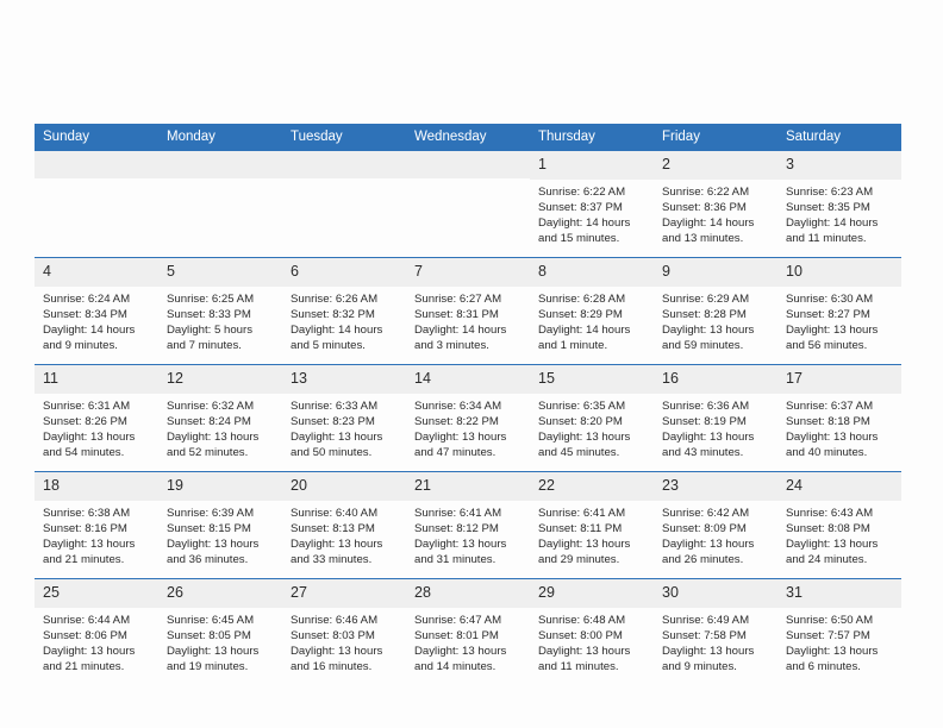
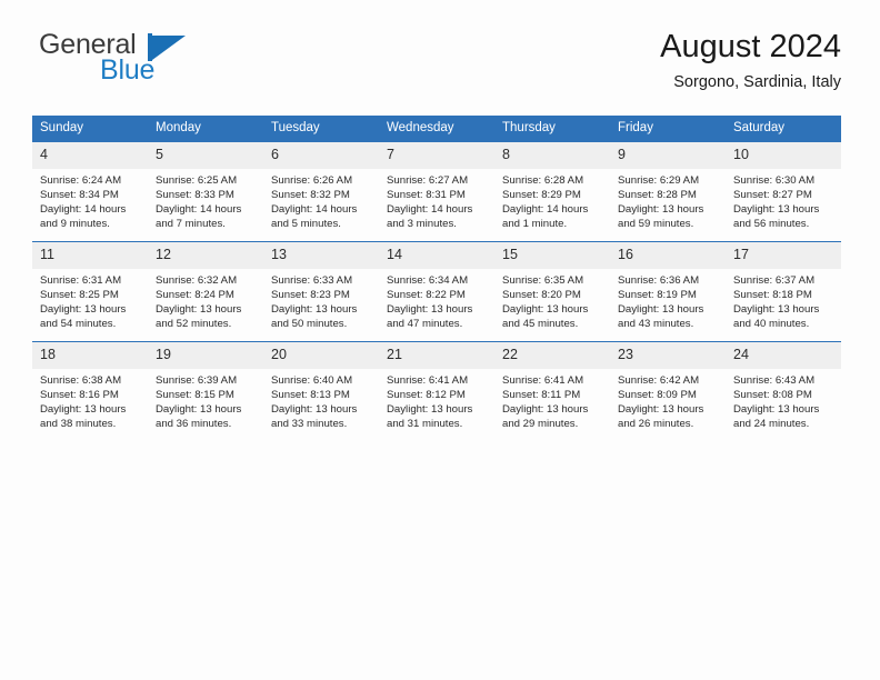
+ General
+ Blue
+ August 2024
+ Sorgono, Sardinia, Italy
  Sunday	Monday	Tuesday	Wednesday	Thursday	Friday	Saturday
- 				1Sunrise: 6:22 AMSunset: 8:37 PMDaylight: 14 hours and 15 minutes.	2Sunrise: 6:22 AMSunset: 8:36 PMDaylight: 14 hours and 13 minutes.	3Sunrise: 6:23 AMSunset: 8:35 PMDaylight: 14 hours and 11 minutes.
- 4Sunrise: 6:24 AMSunset: 8:34 PMDaylight: 14 hours and 9 minutes.	5Sunrise: 6:25 AMSunset: 8:33 PMDaylight: 5 hours and 7 minutes.	6Sunrise: 6:26 AMSunset: 8:32 PMDaylight: 14 hours and 5 minutes.	7Sunrise: 6:27 AMSunset: 8:31 PMDaylight: 14 hours and 3 minutes.	8Sunrise: 6:28 AMSunset: 8:29 PMDaylight: 14 hours and 1 minute.	9Sunrise: 6:29 AMSunset: 8:28 PMDaylight: 13 hours and 59 minutes.	10Sunrise: 6:30 AMSunset: 8:27 PMDaylight: 13 hours and 56 minutes.
+ 4Sunrise: 6:24 AMSunset: 8:34 PMDaylight: 14 hours and 9 minutes.	5Sunrise: 6:25 AMSunset: 8:33 PMDaylight: 14 hours and 7 minutes.	6Sunrise: 6:26 AMSunset: 8:32 PMDaylight: 14 hours and 5 minutes.	7Sunrise: 6:27 AMSunset: 8:31 PMDaylight: 14 hours and 3 minutes.	8Sunrise: 6:28 AMSunset: 8:29 PMDaylight: 14 hours and 1 minute.	9Sunrise: 6:29 AMSunset: 8:28 PMDaylight: 13 hours and 59 minutes.	10Sunrise: 6:30 AMSunset: 8:27 PMDaylight: 13 hours and 56 minutes.
- 11Sunrise: 6:31 AMSunset: 8:26 PMDaylight: 13 hours and 54 minutes.	12Sunrise: 6:32 AMSunset: 8:24 PMDaylight: 13 hours and 52 minutes.	13Sunrise: 6:33 AMSunset: 8:23 PMDaylight: 13 hours and 50 minutes.	14Sunrise: 6:34 AMSunset: 8:22 PMDaylight: 13 hours and 47 minutes.	15Sunrise: 6:35 AMSunset: 8:20 PMDaylight: 13 hours and 45 minutes.	16Sunrise: 6:36 AMSunset: 8:19 PMDaylight: 13 hours and 43 minutes.	17Sunrise: 6:37 AMSunset: 8:18 PMDaylight: 13 hours and 40 minutes.
+ 11Sunrise: 6:31 AMSunset: 8:25 PMDaylight: 13 hours and 54 minutes.	12Sunrise: 6:32 AMSunset: 8:24 PMDaylight: 13 hours and 52 minutes.	13Sunrise: 6:33 AMSunset: 8:23 PMDaylight: 13 hours and 50 minutes.	14Sunrise: 6:34 AMSunset: 8:22 PMDaylight: 13 hours and 47 minutes.	15Sunrise: 6:35 AMSunset: 8:20 PMDaylight: 13 hours and 45 minutes.	16Sunrise: 6:36 AMSunset: 8:19 PMDaylight: 13 hours and 43 minutes.	17Sunrise: 6:37 AMSunset: 8:18 PMDaylight: 13 hours and 40 minutes.
- 18Sunrise: 6:38 AMSunset: 8:16 PMDaylight: 13 hours and 21 minutes.	19Sunrise: 6:39 AMSunset: 8:15 PMDaylight: 13 hours and 36 minutes.	20Sunrise: 6:40 AMSunset: 8:13 PMDaylight: 13 hours and 33 minutes.	21Sunrise: 6:41 AMSunset: 8:12 PMDaylight: 13 hours and 31 minutes.	22Sunrise: 6:41 AMSunset: 8:11 PMDaylight: 13 hours and 29 minutes.	23Sunrise: 6:42 AMSunset: 8:09 PMDaylight: 13 hours and 26 minutes.	24Sunrise: 6:43 AMSunset: 8:08 PMDaylight: 13 hours and 24 minutes.
+ 18Sunrise: 6:38 AMSunset: 8:16 PMDaylight: 13 hours and 38 minutes.	19Sunrise: 6:39 AMSunset: 8:15 PMDaylight: 13 hours and 36 minutes.	20Sunrise: 6:40 AMSunset: 8:13 PMDaylight: 13 hours and 33 minutes.	21Sunrise: 6:41 AMSunset: 8:12 PMDaylight: 13 hours and 31 minutes.	22Sunrise: 6:41 AMSunset: 8:11 PMDaylight: 13 hours and 29 minutes.	23Sunrise: 6:42 AMSunset: 8:09 PMDaylight: 13 hours and 26 minutes.	24Sunrise: 6:43 AMSunset: 8:08 PMDaylight: 13 hours and 24 minutes.
- 25Sunrise: 6:44 AMSunset: 8:06 PMDaylight: 13 hours and 21 minutes.	26Sunrise: 6:45 AMSunset: 8:05 PMDaylight: 13 hours and 19 minutes.	27Sunrise: 6:46 AMSunset: 8:03 PMDaylight: 13 hours and 16 minutes.	28Sunrise: 6:47 AMSunset: 8:01 PMDaylight: 13 hours and 14 minutes.	29Sunrise: 6:48 AMSunset: 8:00 PMDaylight: 13 hours and 11 minutes.	30Sunrise: 6:49 AMSunset: 7:58 PMDaylight: 13 hours and 9 minutes.	31Sunrise: 6:50 AMSunset: 7:57 PMDaylight: 13 hours and 6 minutes.
